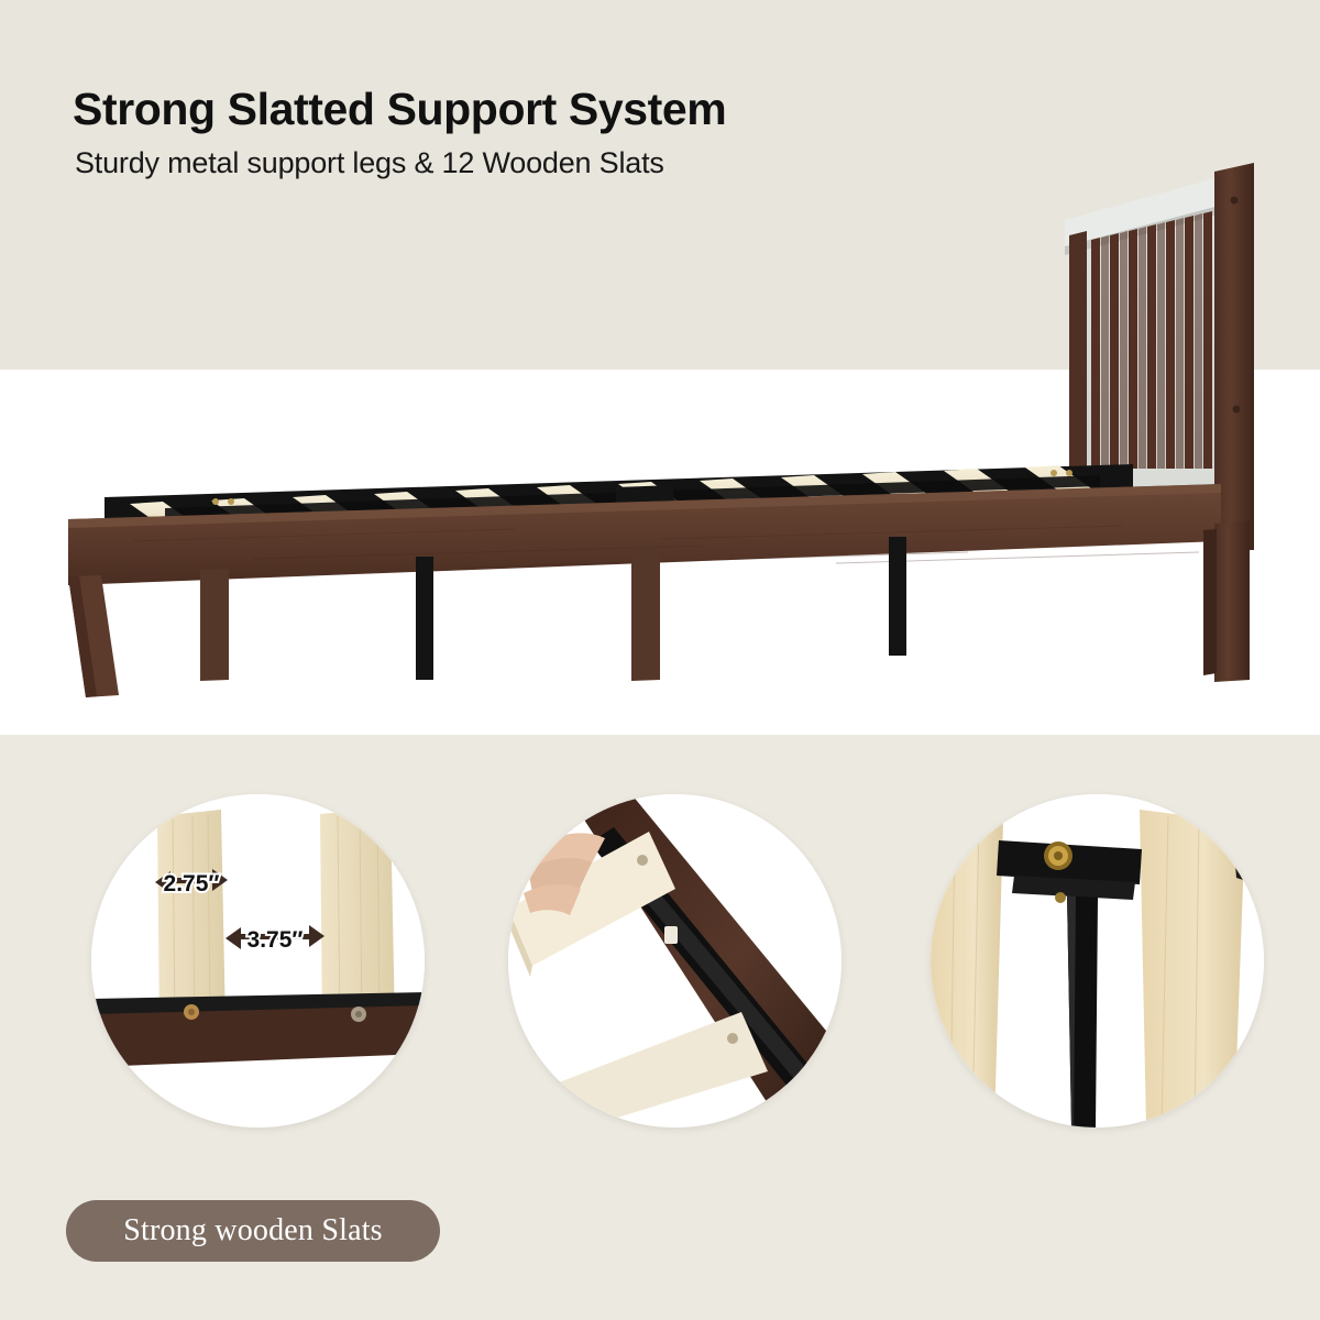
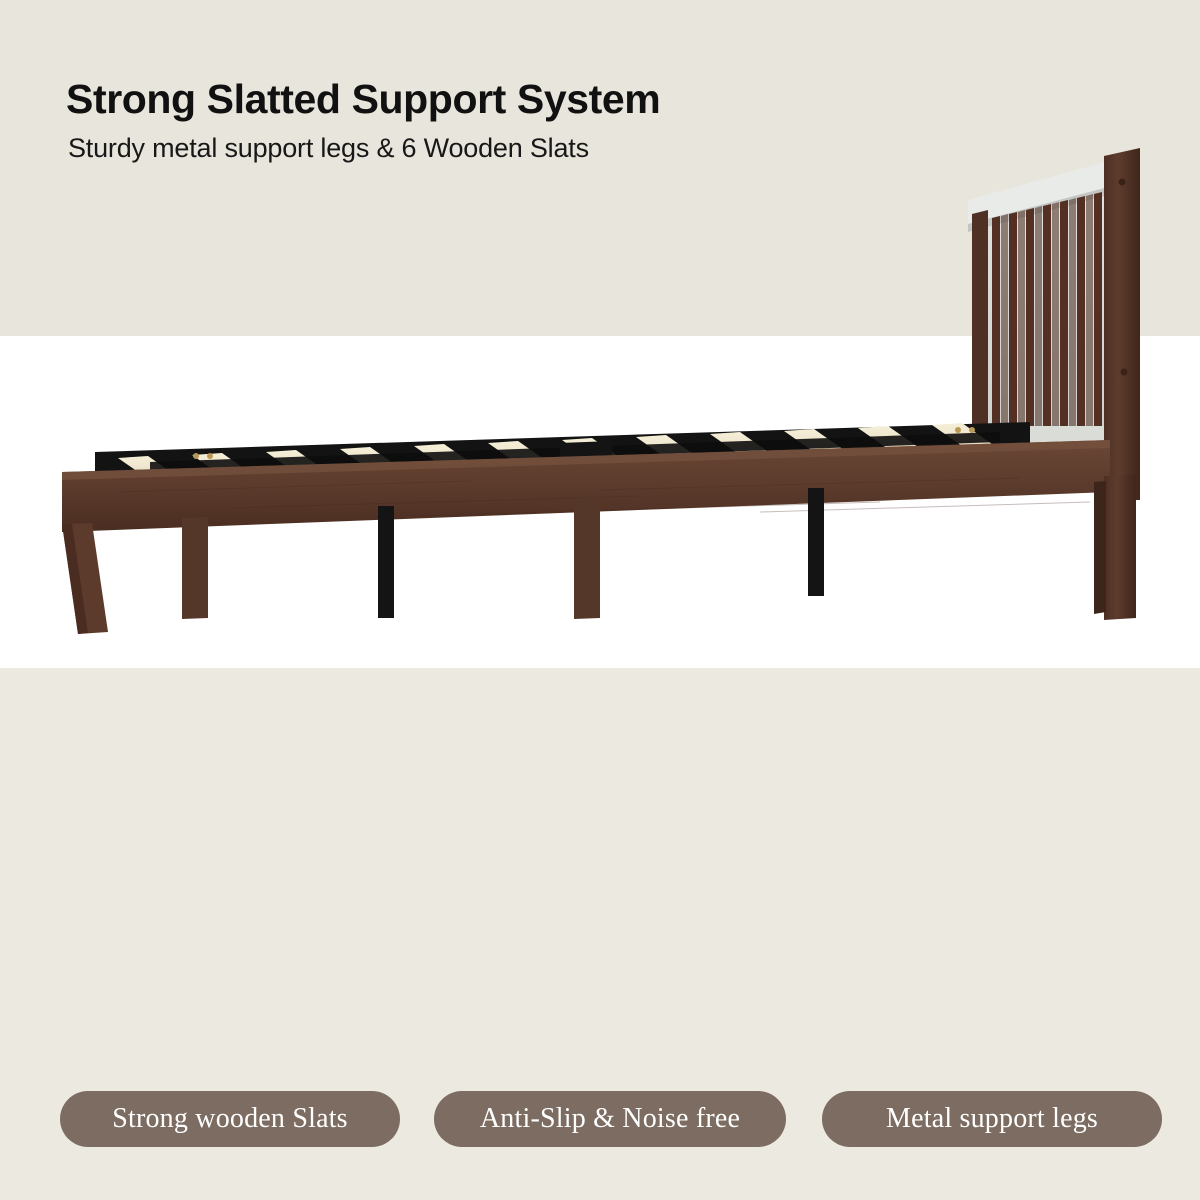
  Strong Slatted Support System
- Sturdy metal support legs & 12 Wooden Slats
+ Sturdy metal support legs & 6 Wooden Slats
- 2.75″
- 3.75″
  Strong wooden Slats
+ Anti-Slip & Noise free
+ Metal support legs
